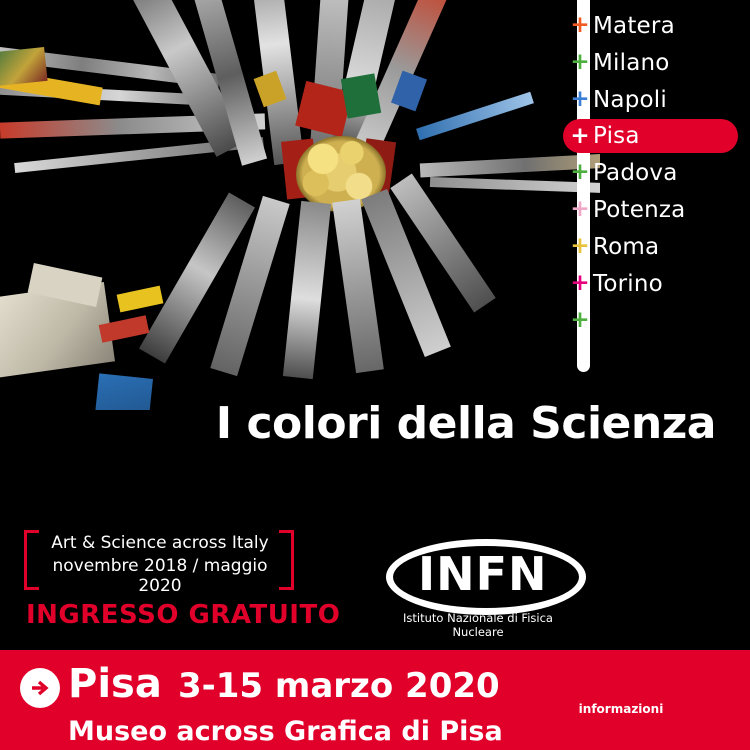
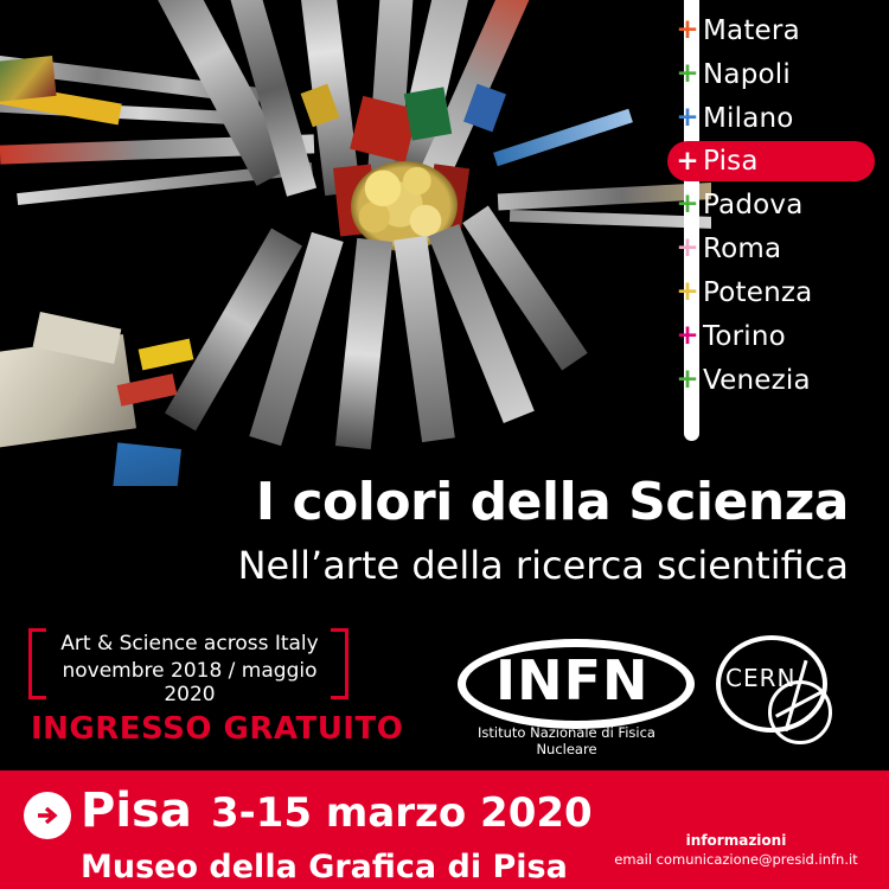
  +
  Matera
  +
- Milano
+ Napoli
  +
- Napoli
+ Milano
  +
  Pisa
  +
  Padova
  +
- Potenza
+ Roma
  +
- Roma
+ Potenza
  +
  Torino
  +
+ Venezia
  I colori della Scienza
+ Nell’arte della ricerca scientifica
  Art & Science across Italy
  novembre 2018 / maggio 2020
  INGRESSO GRATUITO
  INFN
  Istituto Nazionale di Fisica Nucleare
+ CERN
  Pisa
  3-15 marzo 2020
- Museo across Grafica di Pisa
+ Museo della Grafica di Pisa
  informazioni
+ email comunicazione@presid.infn.it
